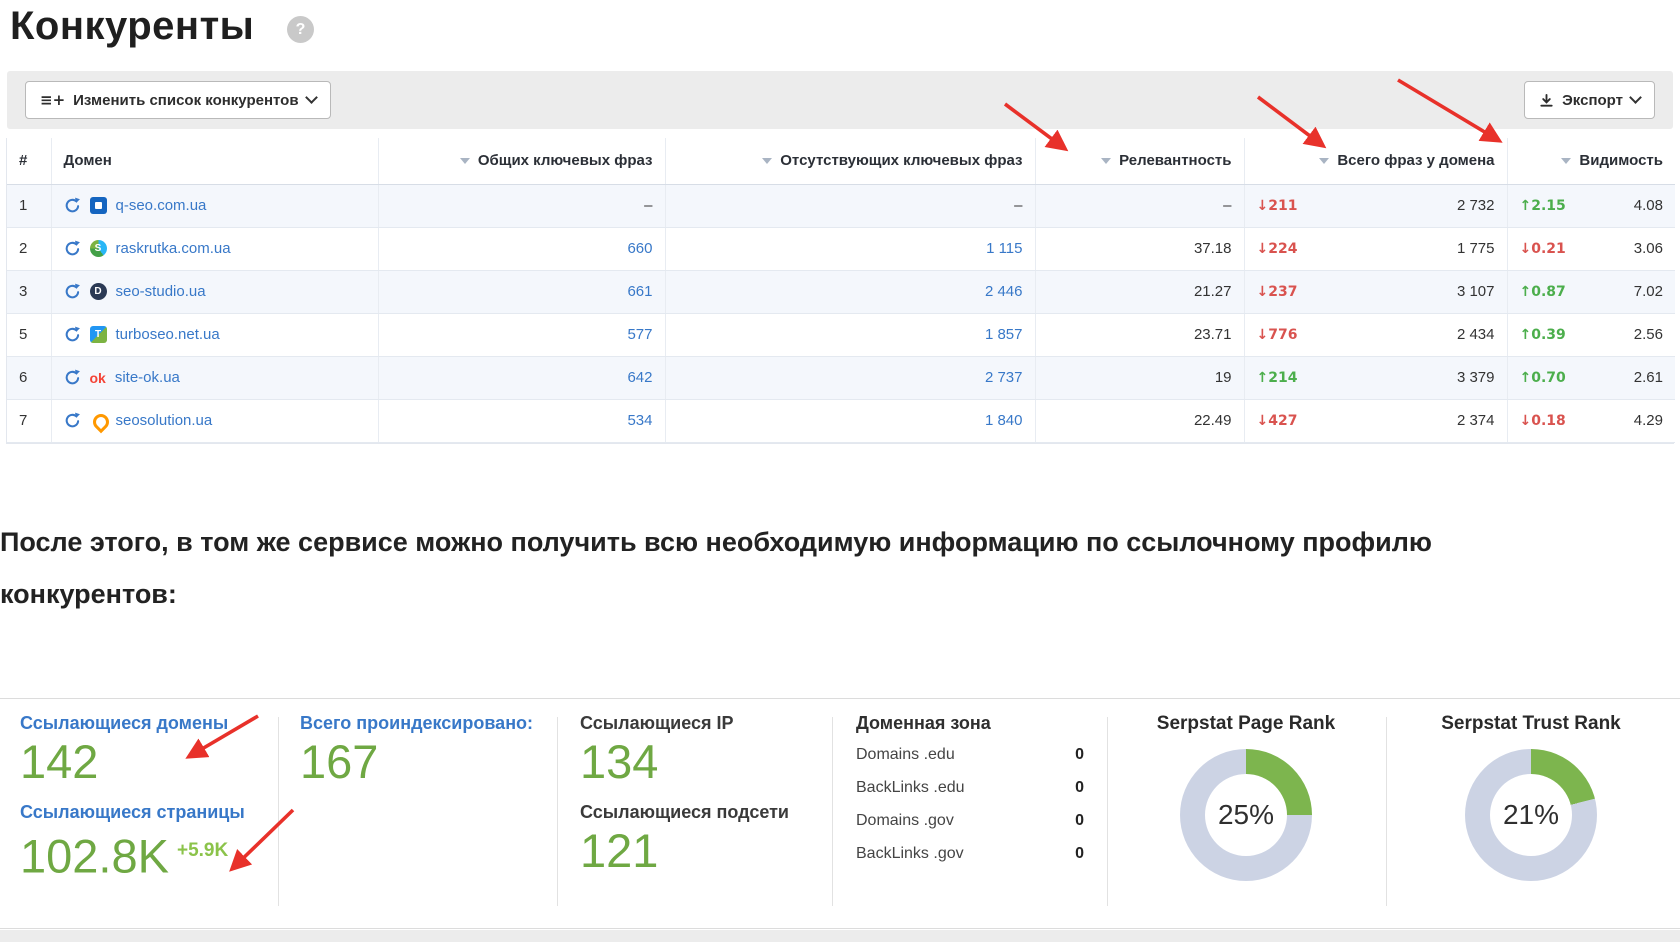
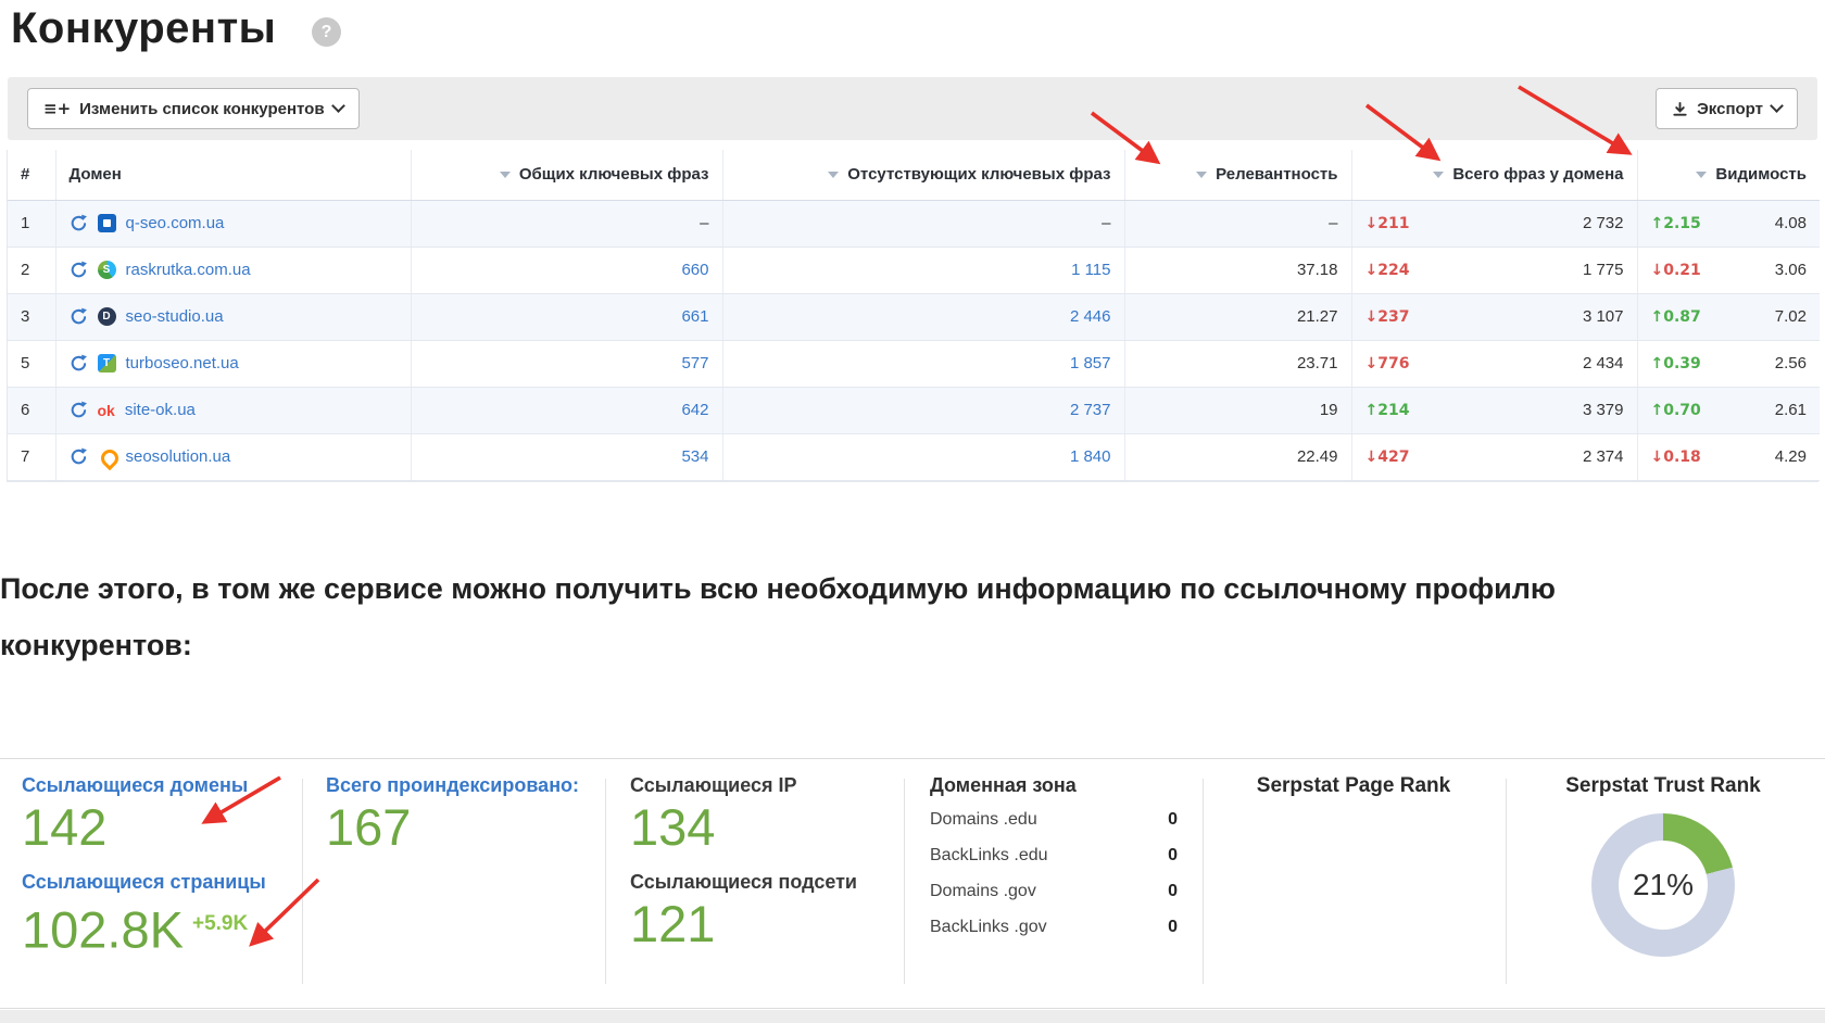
  Конкуренты
  ?
  ≡+
  Изменить список конкурентов
  Экспорт
  #	Домен	Общих ключевых фраз	Отсутствующих ключевых фраз	Релевантность	Всего фраз у домена	Видимость
  1	q-seo.com.ua	–	–	–	↓211 2 732	↑2.15 4.08
  2	S raskrutka.com.ua	660	1 115	37.18	↓224 1 775	↓0.21 3.06
  3	D seo-studio.ua	661	2 446	21.27	↓237 3 107	↑0.87 7.02
  5	T turboseo.net.ua	577	1 857	23.71	↓776 2 434	↑0.39 2.56
  6	ok site-ok.ua	642	2 737	19	↑214 3 379	↑0.70 2.61
  7	seosolution.ua	534	1 840	22.49	↓427 2 374	↓0.18 4.29
  После этого, в том же сервисе можно получить всю необходимую информацию по ссылочному профилю конкурентов:
  Ссылающиеся домены
  142
  Ссылающиеся страницы
  102.8K +5.9K
  Всего проиндексировано:
  167
  Ссылающиеся IP
  134
  Ссылающиеся подсети
  121
  Доменная зона
  Domains .edu
  0
  BackLinks .edu
  0
  Domains .gov
  0
  BackLinks .gov
  0
  Serpstat Page Rank
- 25%
  Serpstat Trust Rank
  21%
